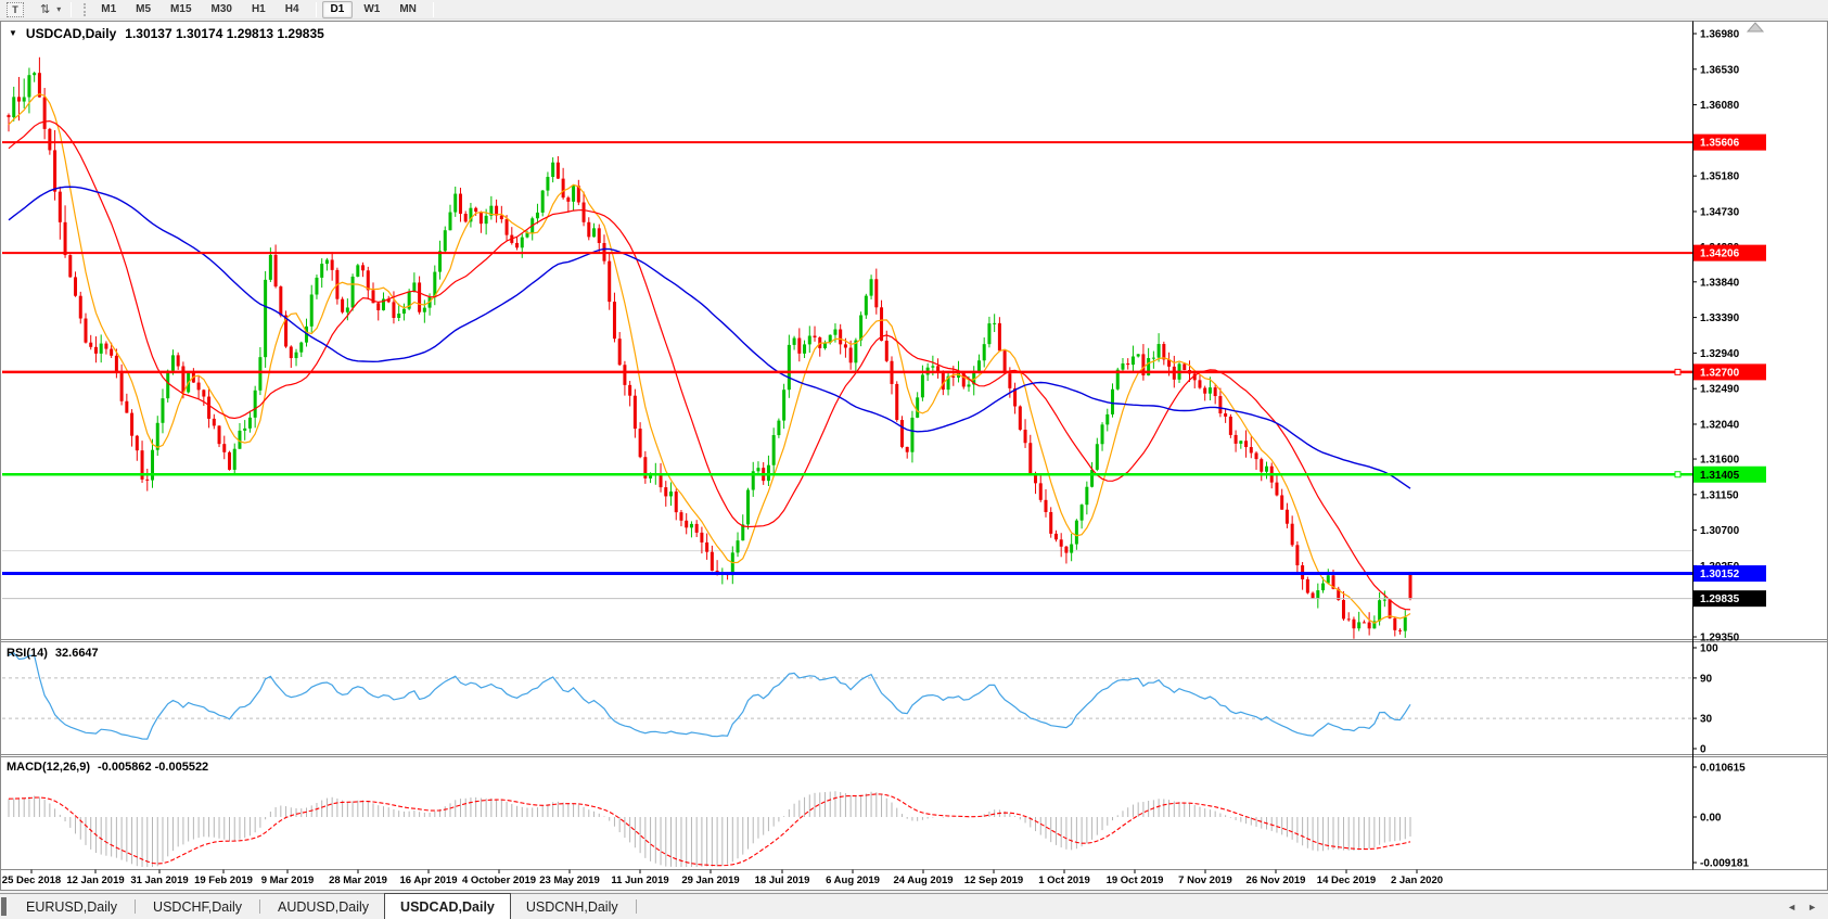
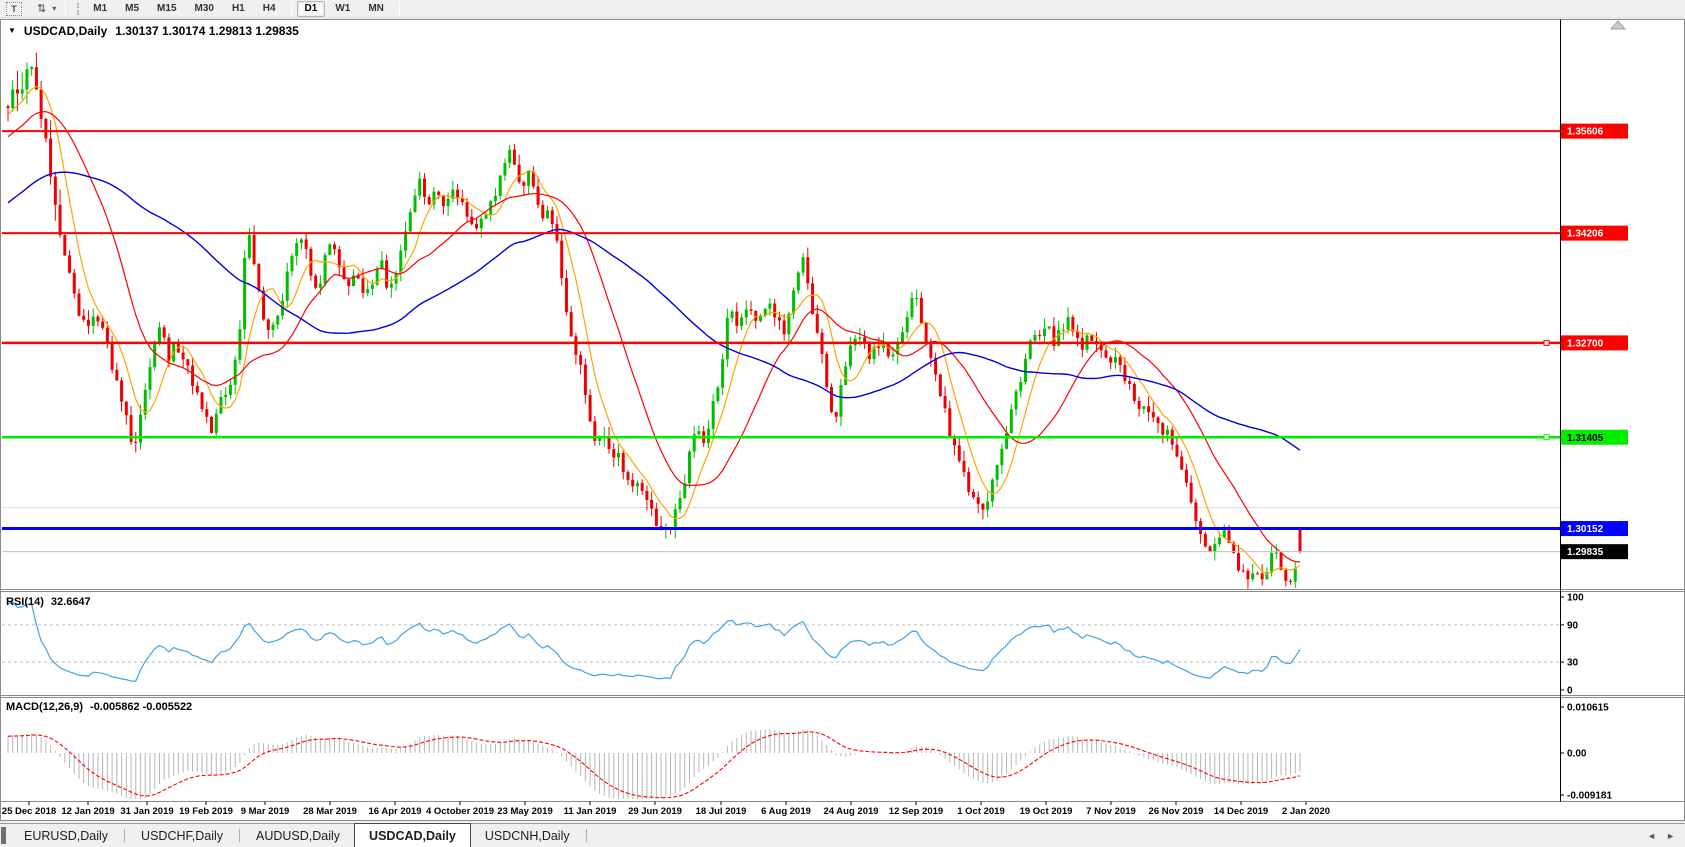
  T
  ⇅
  ▾
  M1
  M5
  M15
  M30
  H1
  H4
  D1
  W1
  MN
- 1.36980
- 1.36530
- 1.36080
- 1.35180
- 1.34730
- 1.33840
- 1.33390
- 1.32940
- 1.32490
- 1.32040
- 1.31600
- 1.31150
- 1.30700
- 1.29350
  1.35606
  1.34206
  1.32700
  1.31405
  1.30152
  1.29835
  100
  90
  30
  0
  0.010615
  0.00
  -0.009181
  25 Dec 2018
  12 Jan 2019
  31 Jan 2019
  19 Feb 2019
  9 Mar 2019
  28 Mar 2019
  16 Apr 2019
  4 October 2019
  23 May 2019
- 11 Jun 2019
+ 11 Jan 2019
- 29 Jan 2019
+ 29 Jun 2019
  18 Jul 2019
  6 Aug 2019
  24 Aug 2019
  12 Sep 2019
  1 Oct 2019
  19 Oct 2019
  7 Nov 2019
  26 Nov 2019
  14 Dec 2019
  2 Jan 2020
  ▼
  USDCAD,Daily
  1.30137 1.30174 1.29813 1.29835
  RSI(14)
  32.6647
  MACD(12,26,9)
  -0.005862 -0.005522
  EURUSD,Daily
  USDCHF,Daily
  AUDUSD,Daily
  USDCAD,Daily
  USDCNH,Daily
  ◄
  ►
